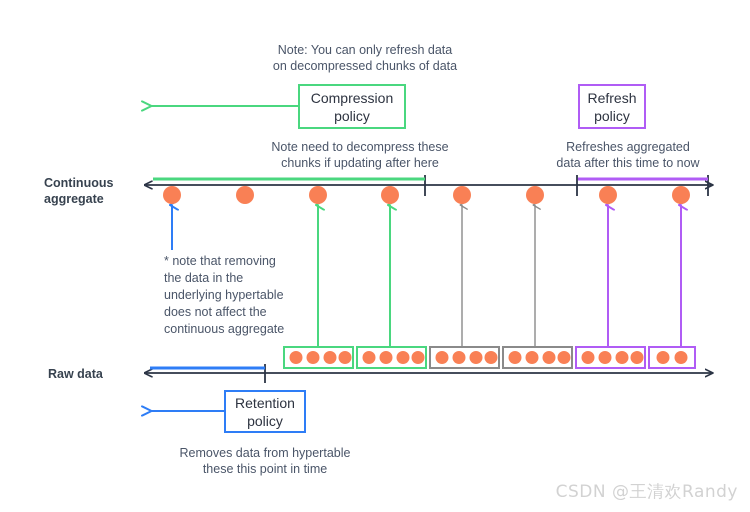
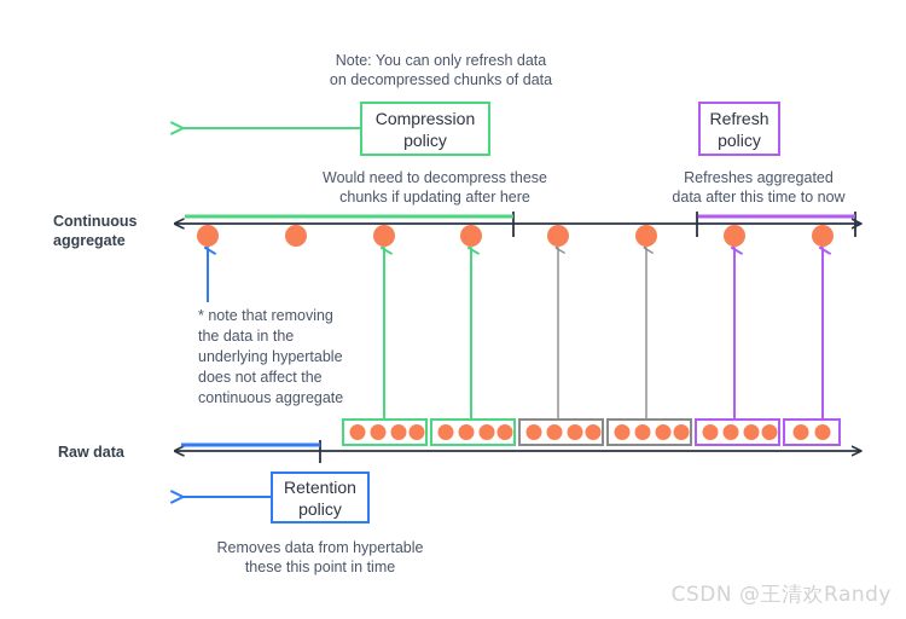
  Note: You can only refresh data
  on decompressed chunks of data
  Compression
  policy
  Refresh
  policy
- Note need to decompress these
+ Would need to decompress these
  chunks if updating after here
  Refreshes aggregated
  data after this time to now
  Continuous
  aggregate
  * note that removing
  the data in the
  underlying hypertable
  does not affect the
  continuous aggregate
  Raw data
  Retention
  policy
  Removes data from hypertable
  these this point in time
  CSDN @王清欢Randy
